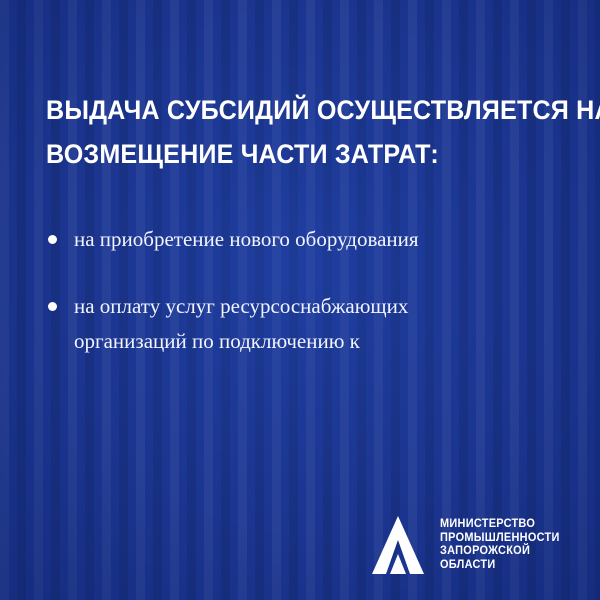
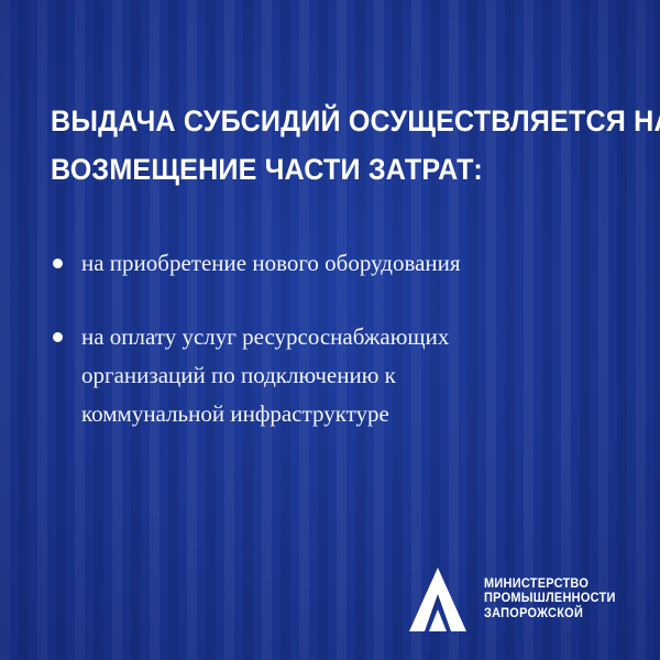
  ВЫДАЧА СУБСИДИЙ ОСУЩЕСТВЛЯЕТСЯ Н
  ВОЗМЕЩЕНИЕ ЧАСТИ ЗАТРАТ:
  на приобретение нового оборудования
  на оплату услуг ресурсоснабжающих
  организаций по подключению к
+ коммунальной инфраструктуре
  МИНИСТЕРСТВО
  ПРОМЫШЛЕННОСТИ
  ЗАПОРОЖСКОЙ
- ОБЛАСТИ
